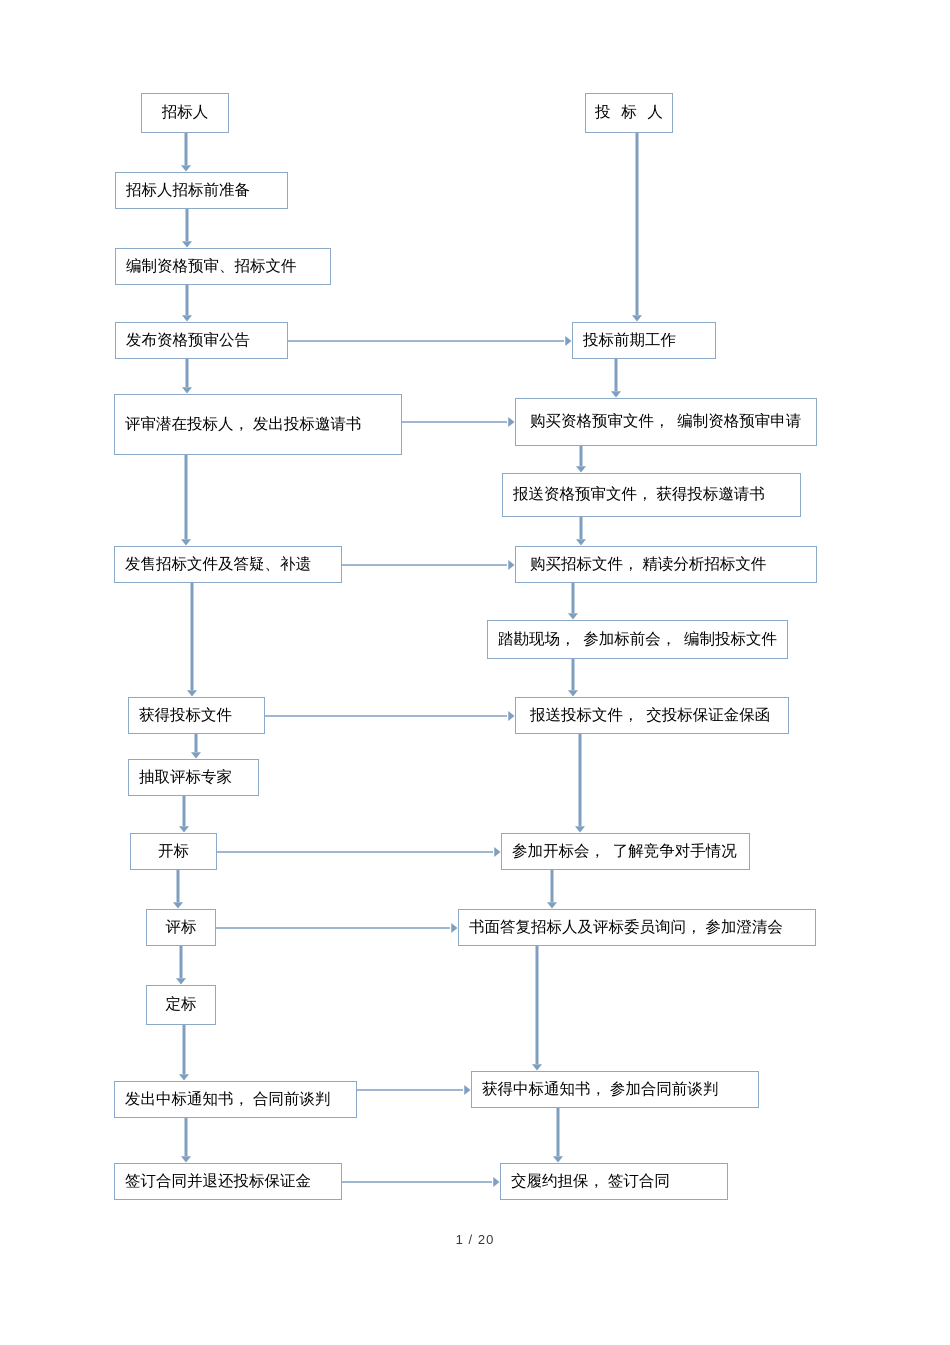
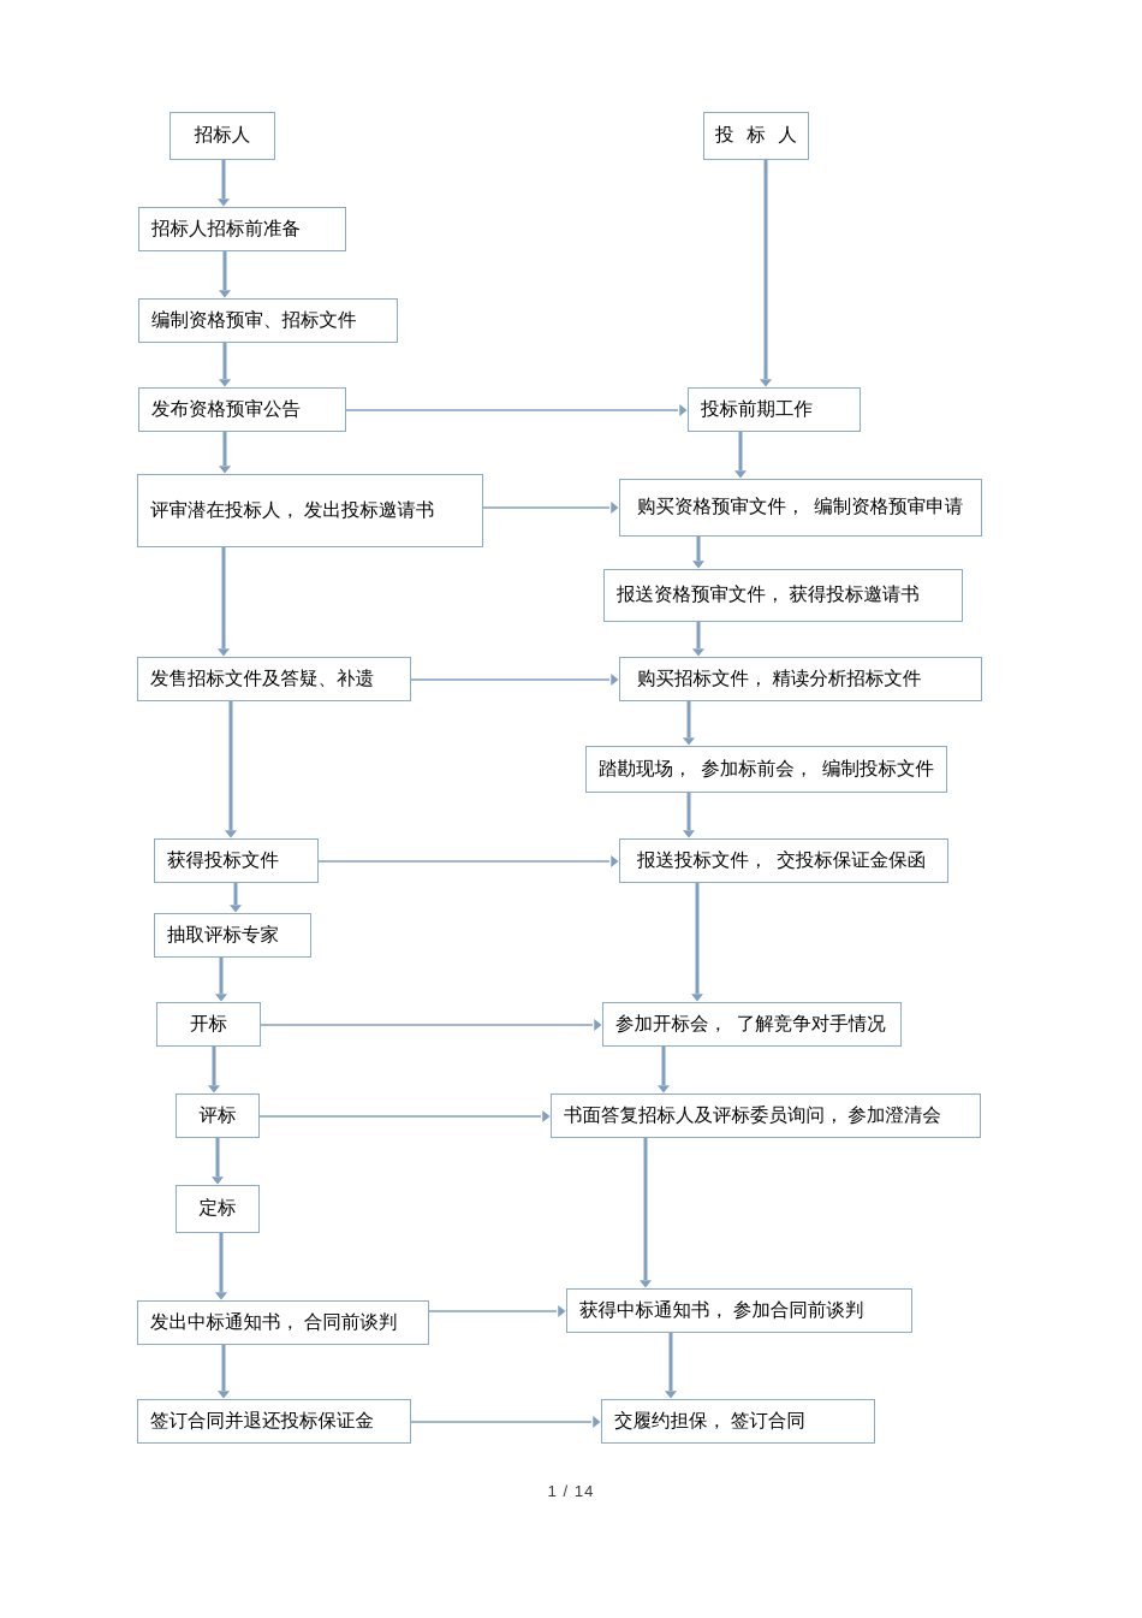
  招标人
  招标人招标前准备
  编制资格预审、招标文件
  发布资格预审公告
  评审潜在投标人， 发出投标邀请书
  发售招标文件及答疑、补遗
  获得投标文件
  抽取评标专家
  开标
  评标
  定标
  发出中标通知书， 合同前谈判
  签订合同并退还投标保证金
  投 标 人
  投标前期工作
  购买资格预审文件， 编制资格预审申请
  报送资格预审文件， 获得投标邀请书
  购买招标文件， 精读分析招标文件
  踏勘现场， 参加标前会， 编制投标文件
  报送投标文件， 交投标保证金保函
  参加开标会， 了解竞争对手情况
  书面答复招标人及评标委员询问， 参加澄清会
  获得中标通知书， 参加合同前谈判
  交履约担保， 签订合同
- 1 / 20
+ 1 / 14
